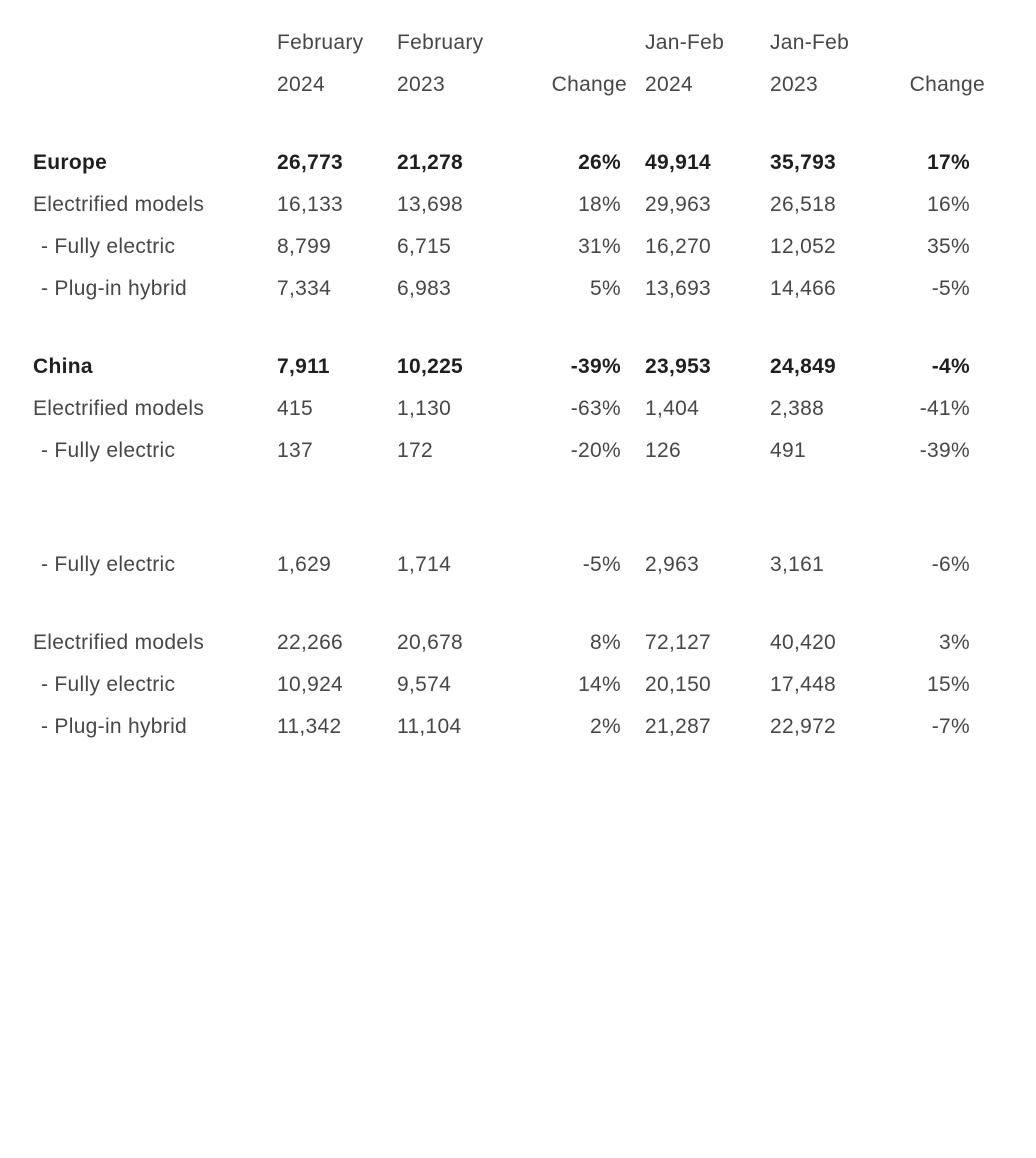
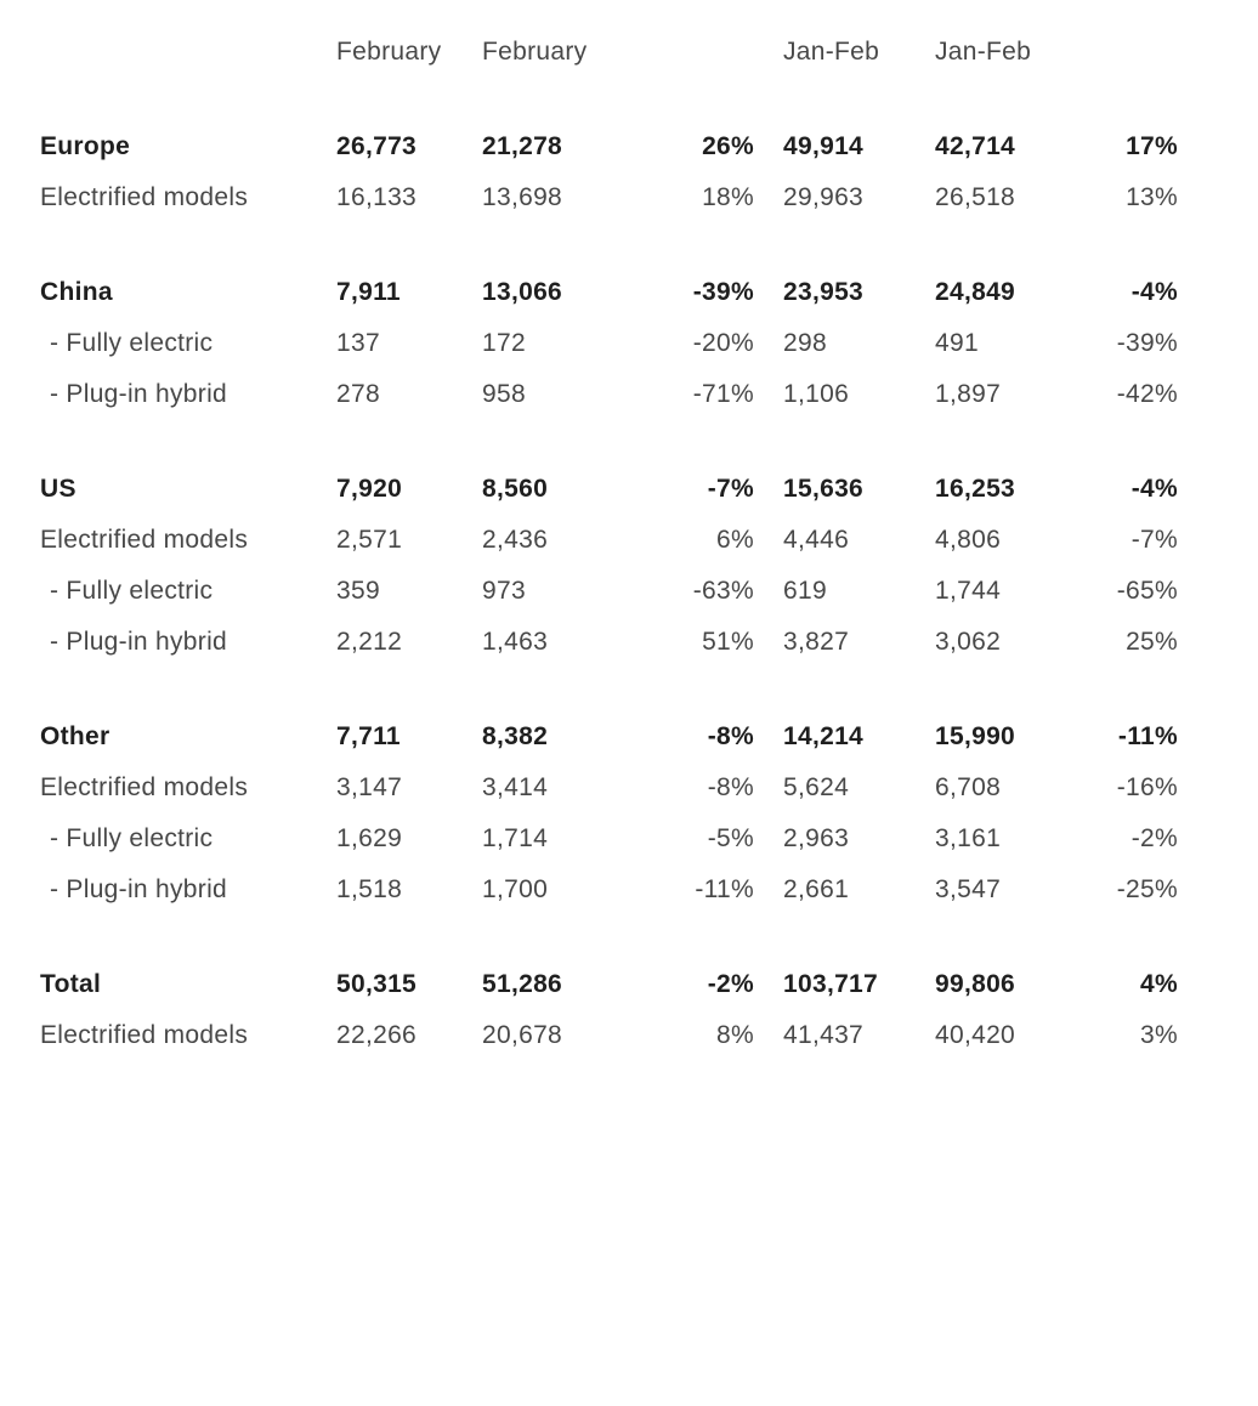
  	February	February		Jan-Feb	Jan-Feb
- 	2024	2023	Change	2024	2023	Change
- Europe	26,773	21,278	26%	49,914	35,793	17%
+ Europe	26,773	21,278	26%	49,914	42,714	17%
- Electrified models	16,133	13,698	18%	29,963	26,518	16%
+ Electrified models	16,133	13,698	18%	29,963	26,518	13%
- - Fully electric	8,799	6,715	31%	16,270	12,052	35%
- - Plug-in hybrid	7,334	6,983	5%	13,693	14,466	-5%
- China	7,911	10,225	-39%	23,953	24,849	-4%
+ China	7,911	13,066	-39%	23,953	24,849	-4%
- Electrified models	415	1,130	-63%	1,404	2,388	-41%
- - Fully electric	137	172	-20%	126	491	-39%
+ - Fully electric	137	172	-20%	298	491	-39%
+ - Plug-in hybrid	278	958	-71%	1,106	1,897	-42%
+ US	7,920	8,560	-7%	15,636	16,253	-4%
+ Electrified models	2,571	2,436	6%	4,446	4,806	-7%
+ - Fully electric	359	973	-63%	619	1,744	-65%
+ - Plug-in hybrid	2,212	1,463	51%	3,827	3,062	25%
+ Other	7,711	8,382	-8%	14,214	15,990	-11%
+ Electrified models	3,147	3,414	-8%	5,624	6,708	-16%
- - Fully electric	1,629	1,714	-5%	2,963	3,161	-6%
+ - Fully electric	1,629	1,714	-5%	2,963	3,161	-2%
+ - Plug-in hybrid	1,518	1,700	-11%	2,661	3,547	-25%
+ Total	50,315	51,286	-2%	103,717	99,806	4%
- Electrified models	22,266	20,678	8%	72,127	40,420	3%
+ Electrified models	22,266	20,678	8%	41,437	40,420	3%
- - Fully electric	10,924	9,574	14%	20,150	17,448	15%
- - Plug-in hybrid	11,342	11,104	2%	21,287	22,972	-7%
